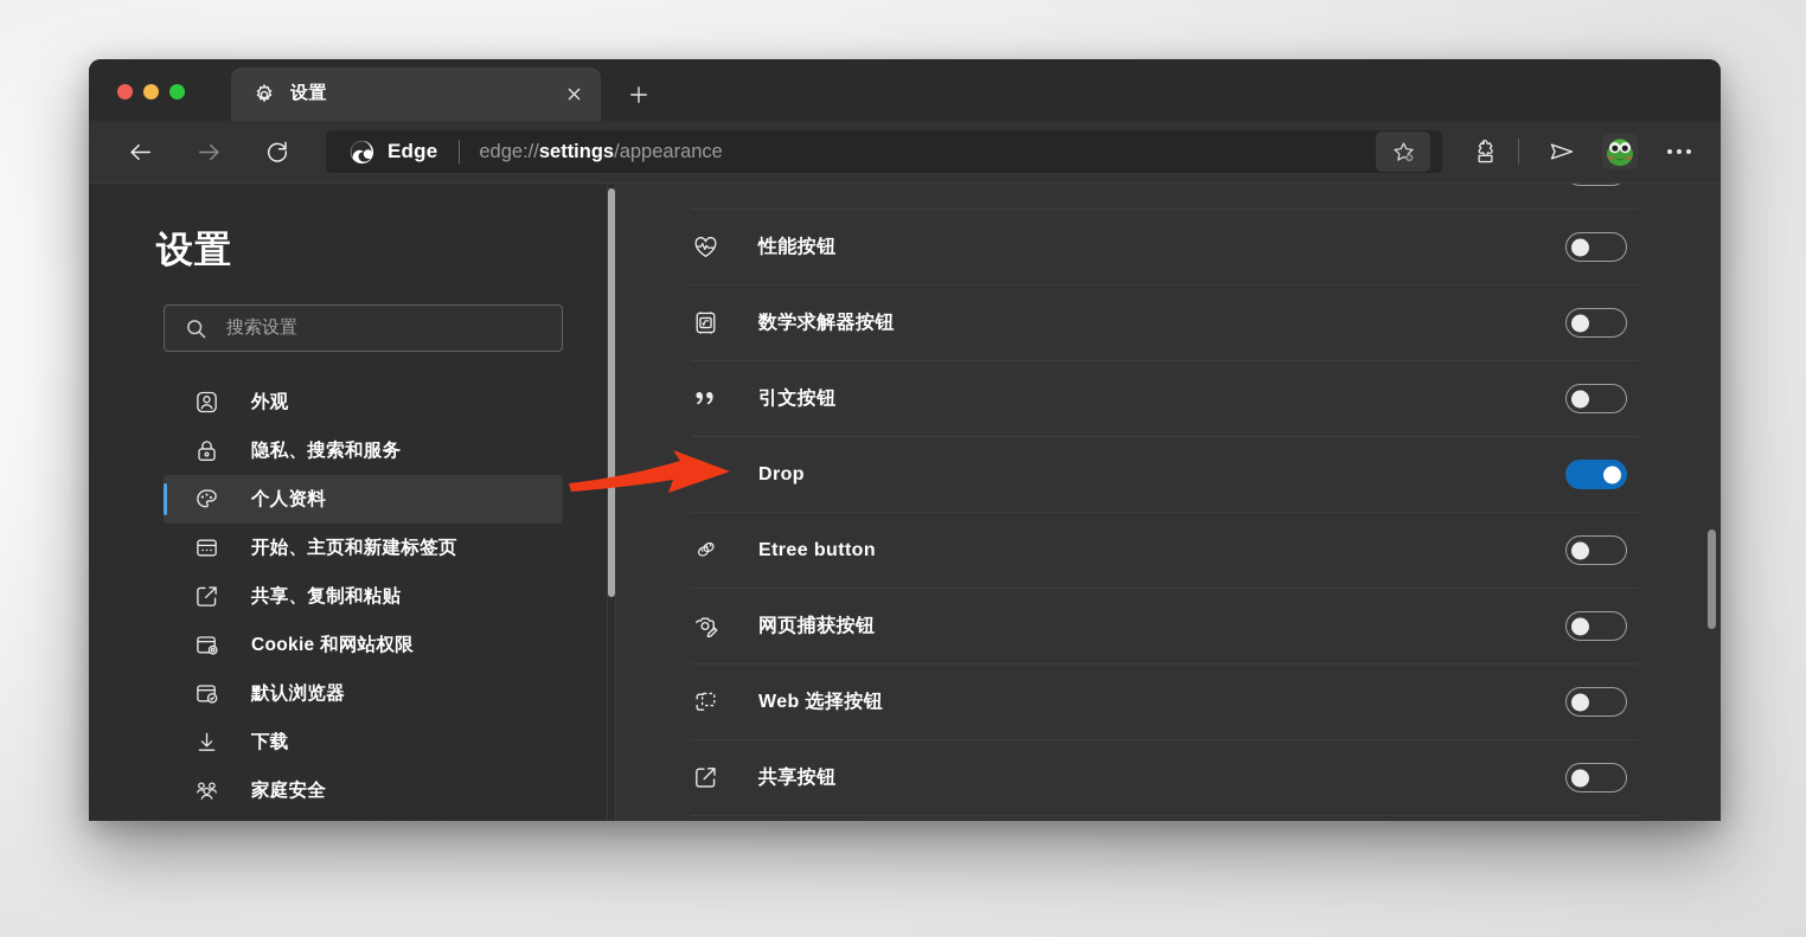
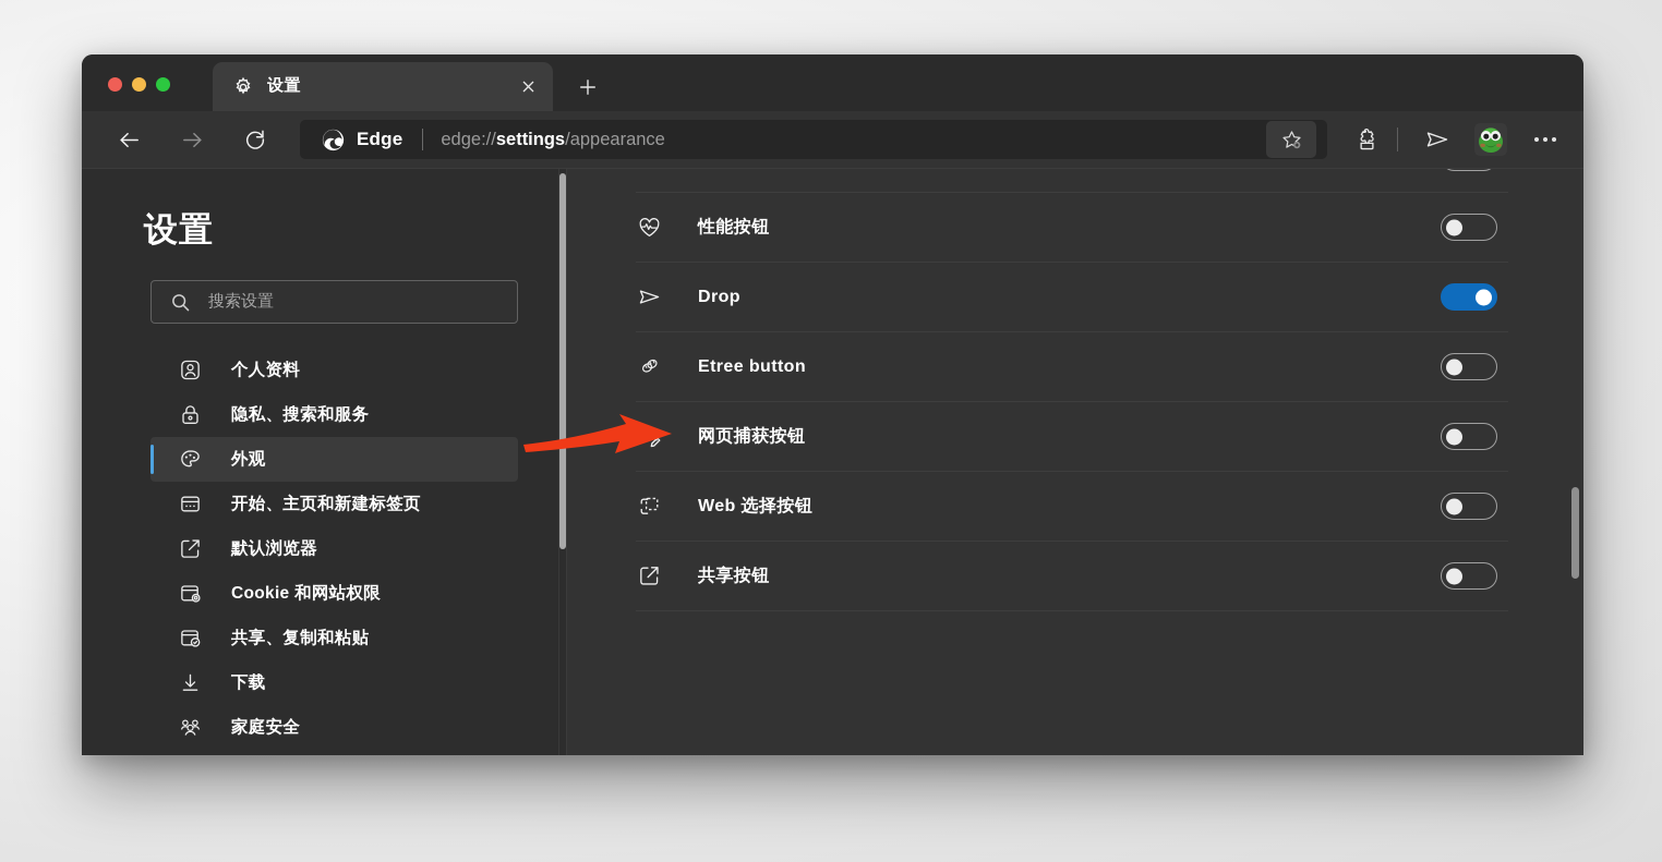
  设置
  Edge
  edge://settings/appearance
  设置
  搜索设置
- 外观
+ 个人资料
  隐私、搜索和服务
- 个人资料
+ 外观
  开始、主页和新建标签页
- 共享、复制和粘贴
+ 默认浏览器
  Cookie 和网站权限
- 默认浏览器
+ 共享、复制和粘贴
  下载
  家庭安全
  性能按钮
- 数学求解器按钮
- 引文按钮
  Drop
  Etree button
  网页捕获按钮
  Web 选择按钮
  共享按钮
